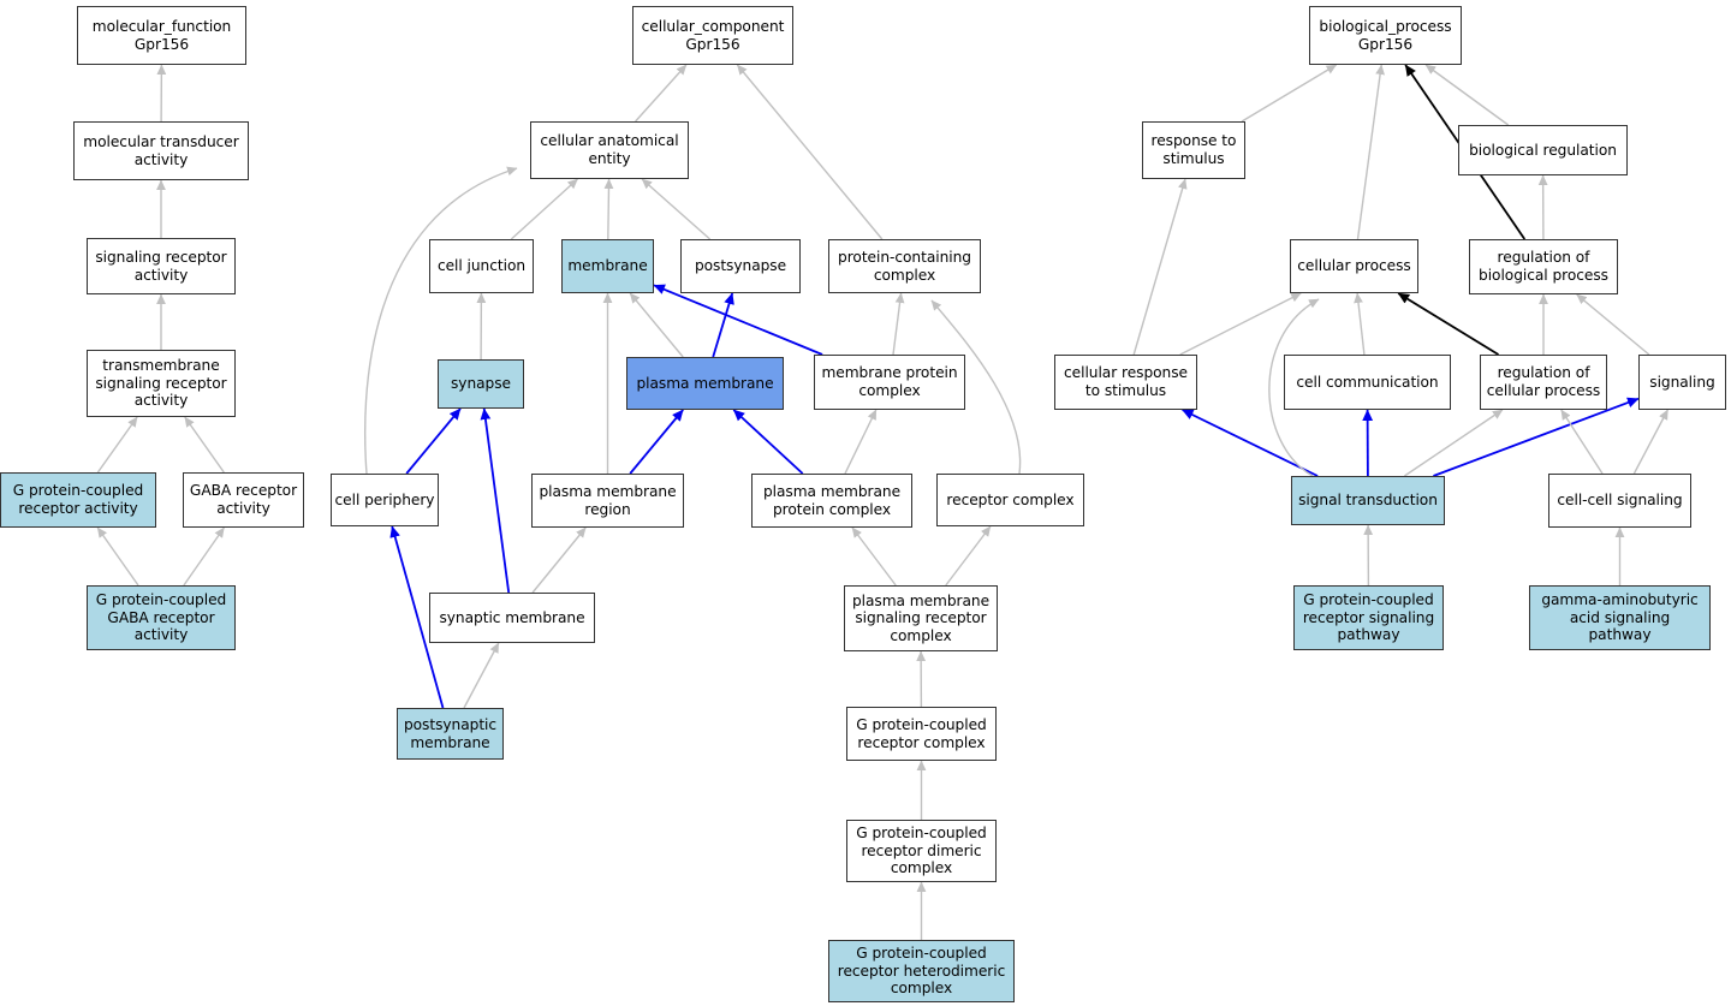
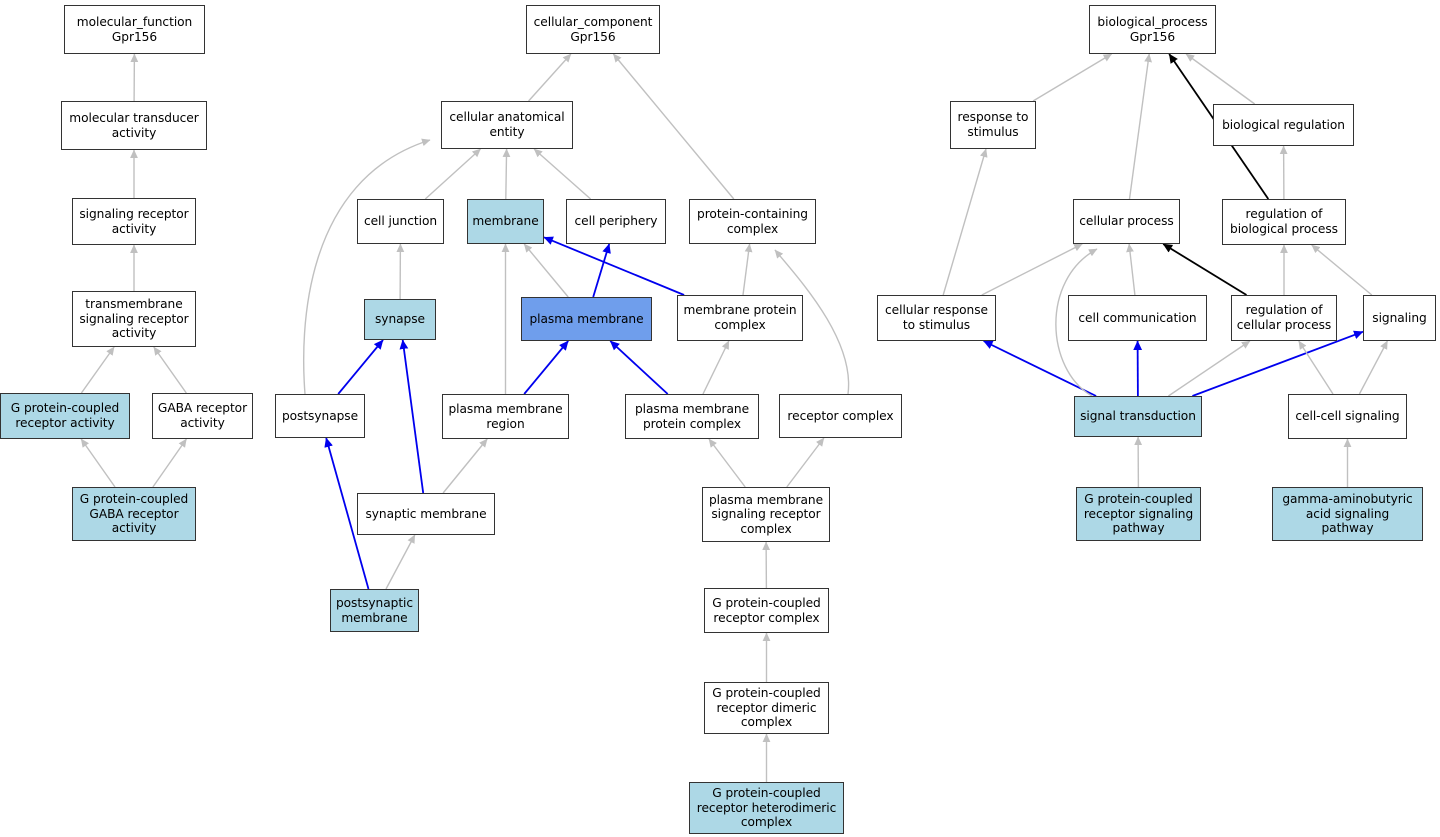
  molecular_function
  Gpr156
  molecular transducer
  activity
  signaling receptor
  activity
  transmembrane
  signaling receptor
  activity
  G protein-coupled
  receptor activity
  GABA receptor
  activity
  G protein-coupled
  GABA receptor
  activity
  cellular_component
  Gpr156
  cellular anatomical
  entity
  cell junction
  membrane
- postsynapse
+ cell periphery
  protein-containing
  complex
  synapse
  plasma membrane
  membrane protein
  complex
- cell periphery
+ postsynapse
  plasma membrane
  region
  plasma membrane
  protein complex
  receptor complex
  synaptic membrane
  plasma membrane
  signaling receptor
  complex
  postsynaptic
  membrane
  G protein-coupled
  receptor complex
  G protein-coupled
  receptor dimeric
  complex
  G protein-coupled
  receptor heterodimeric
  complex
  biological_process
  Gpr156
  response to
  stimulus
  biological regulation
  cellular process
  regulation of
  biological process
  cellular response
  to stimulus
  cell communication
  regulation of
  cellular process
  signaling
  signal transduction
  cell-cell signaling
  G protein-coupled
  receptor signaling
  pathway
  gamma-aminobutyric
  acid signaling
  pathway
